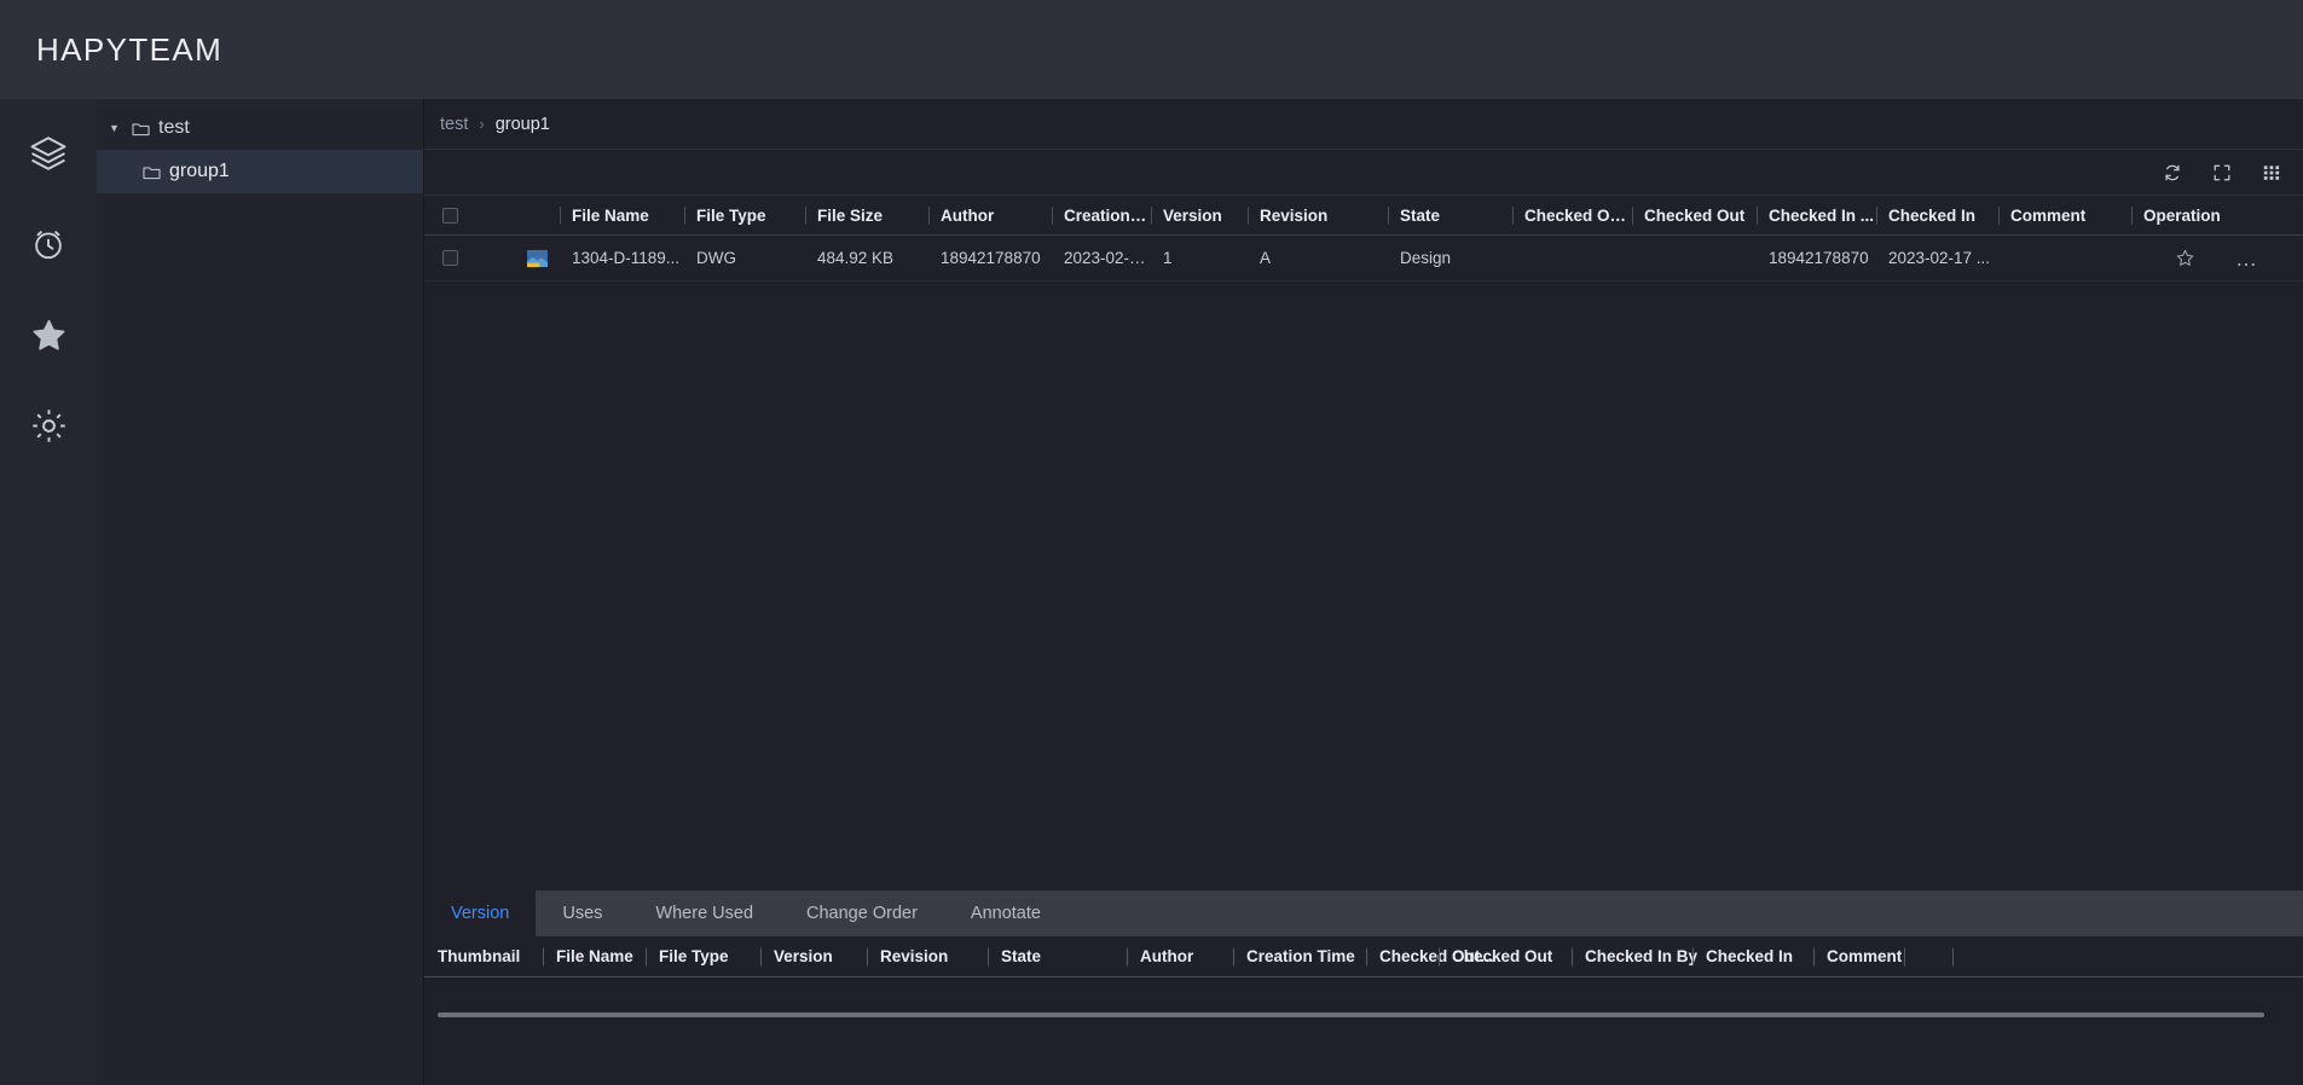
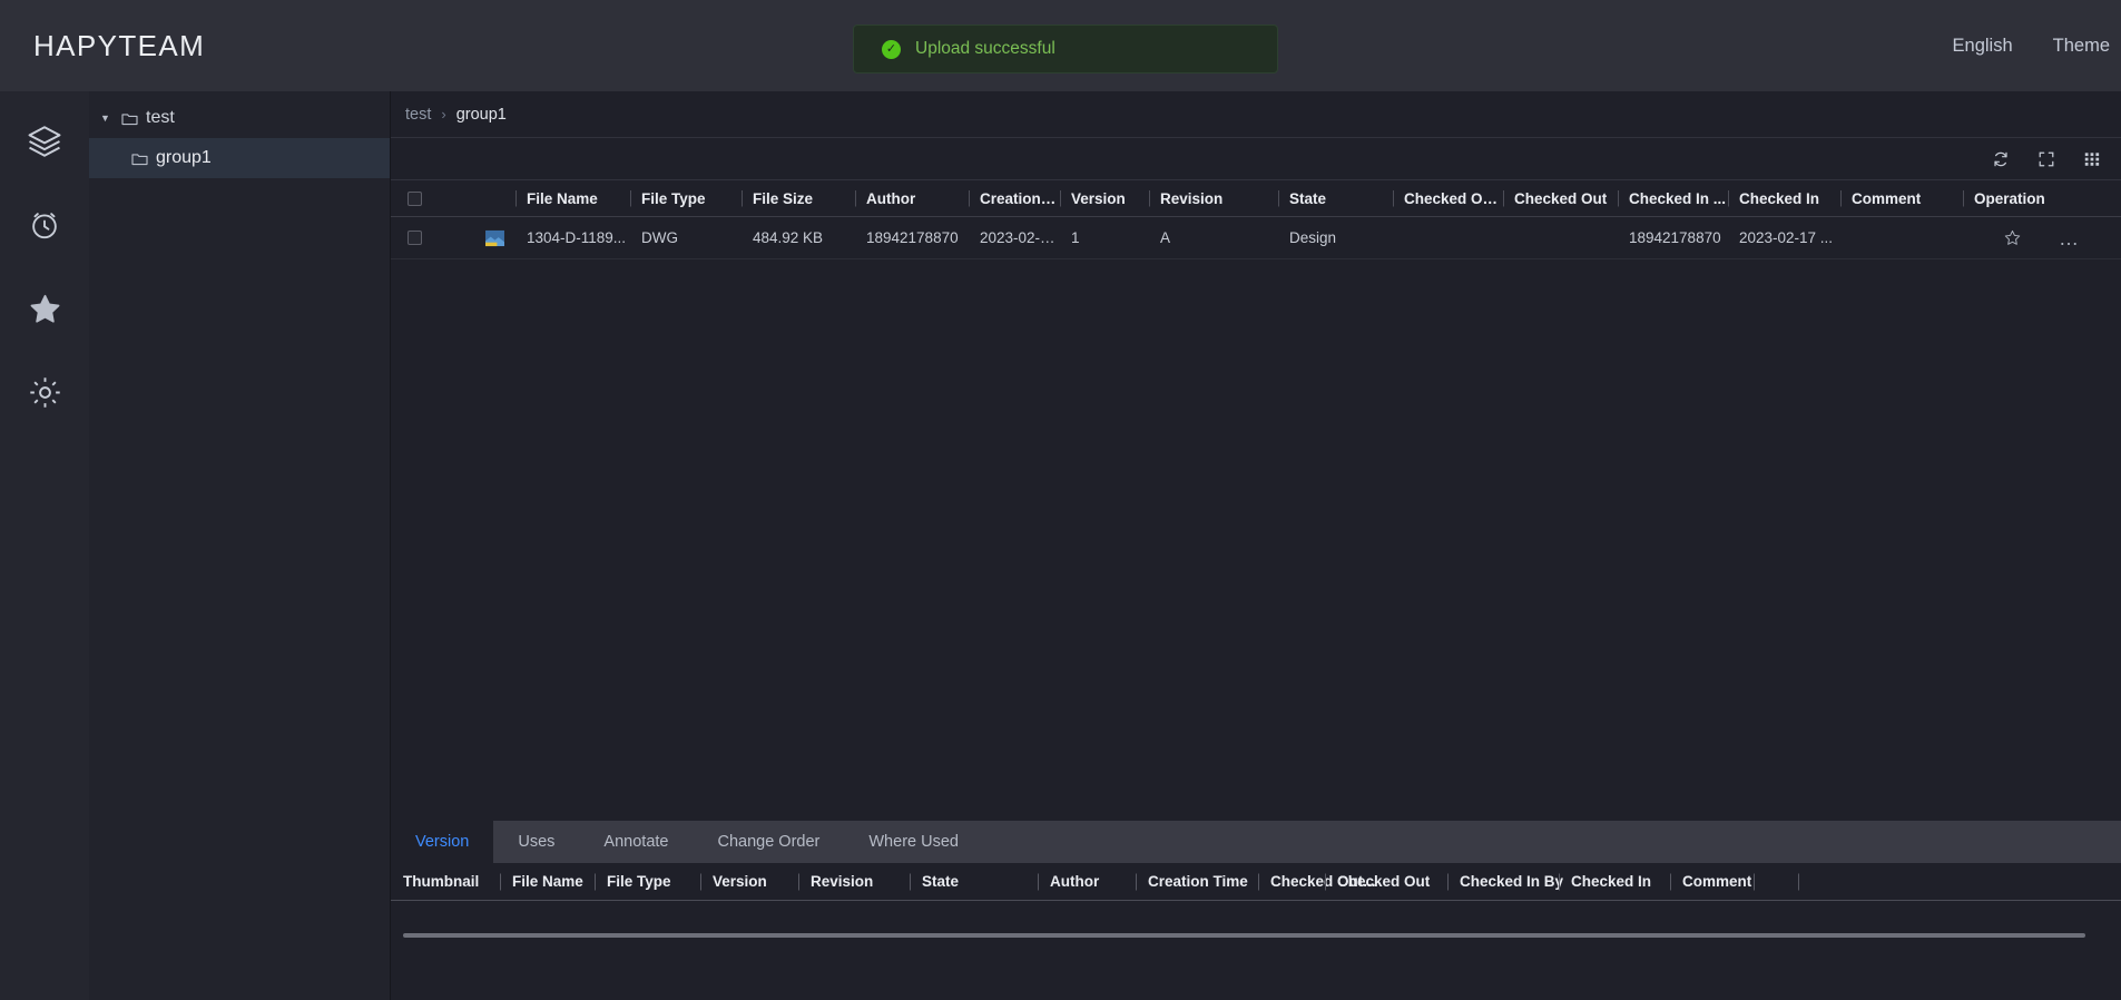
  HAPYTEAM
+ ✓
+ Upload successful
+ English
+ Theme
  ▼
  test
  group1
  test
  ›
  group1
  File Name
  File Type
  File Size
  Author
  Creation Ti
  Version
  Revision
  State
  Checked Ou..
  Checked Out
  Checked In ...
  Checked In
  Comment
  Operation
  1304-D-1189...
  DWG
  484.92 KB
  18942178870
  2023-02-17
  1
  A
  Design
  18942178870
  2023-02-17 ...
  …
  Version
  Uses
- Where Used
+ Annotate
  Change Order
- Annotate
+ Where Used
  Thumbnail
  File Name
  File Type
  Version
  Revision
  State
  Author
  Creation Time
  Checked Out
  Checked In B
  Checked In
  Comment
